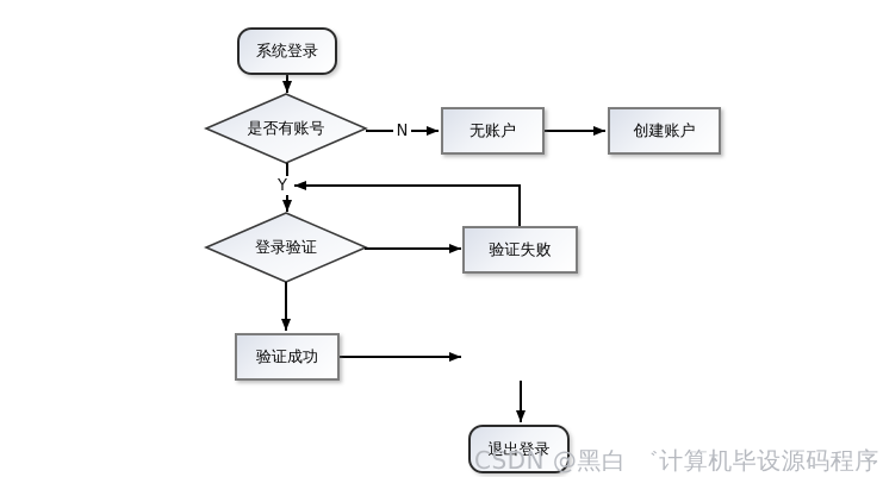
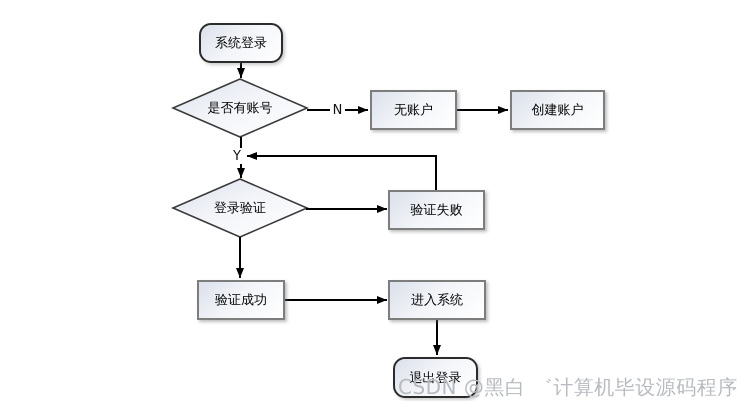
  系统登录
  是否有账号
  无账户
  创建账户
  登录验证
  验证失败
  验证成功
+ 进入系统
  退出登录
  N
  Y
  CSDN @黑白 ゛计算机毕设源码程序
